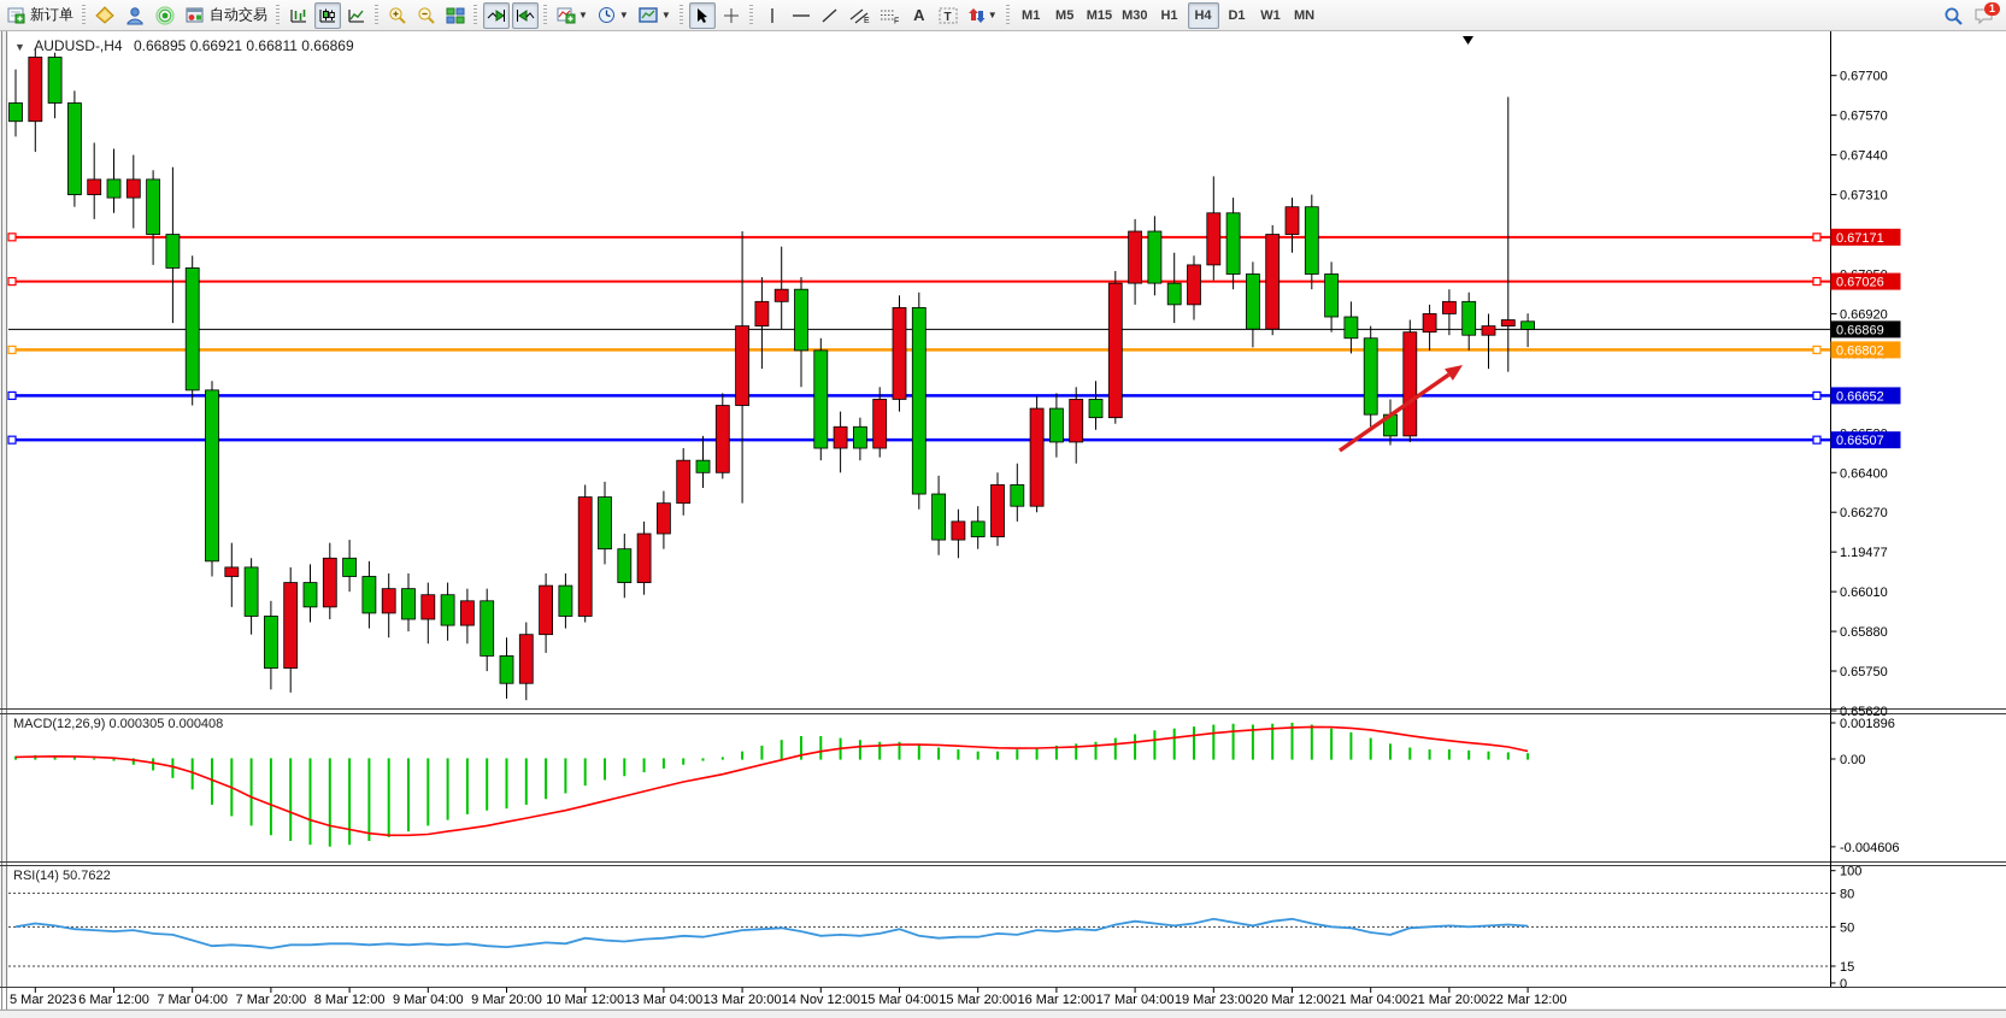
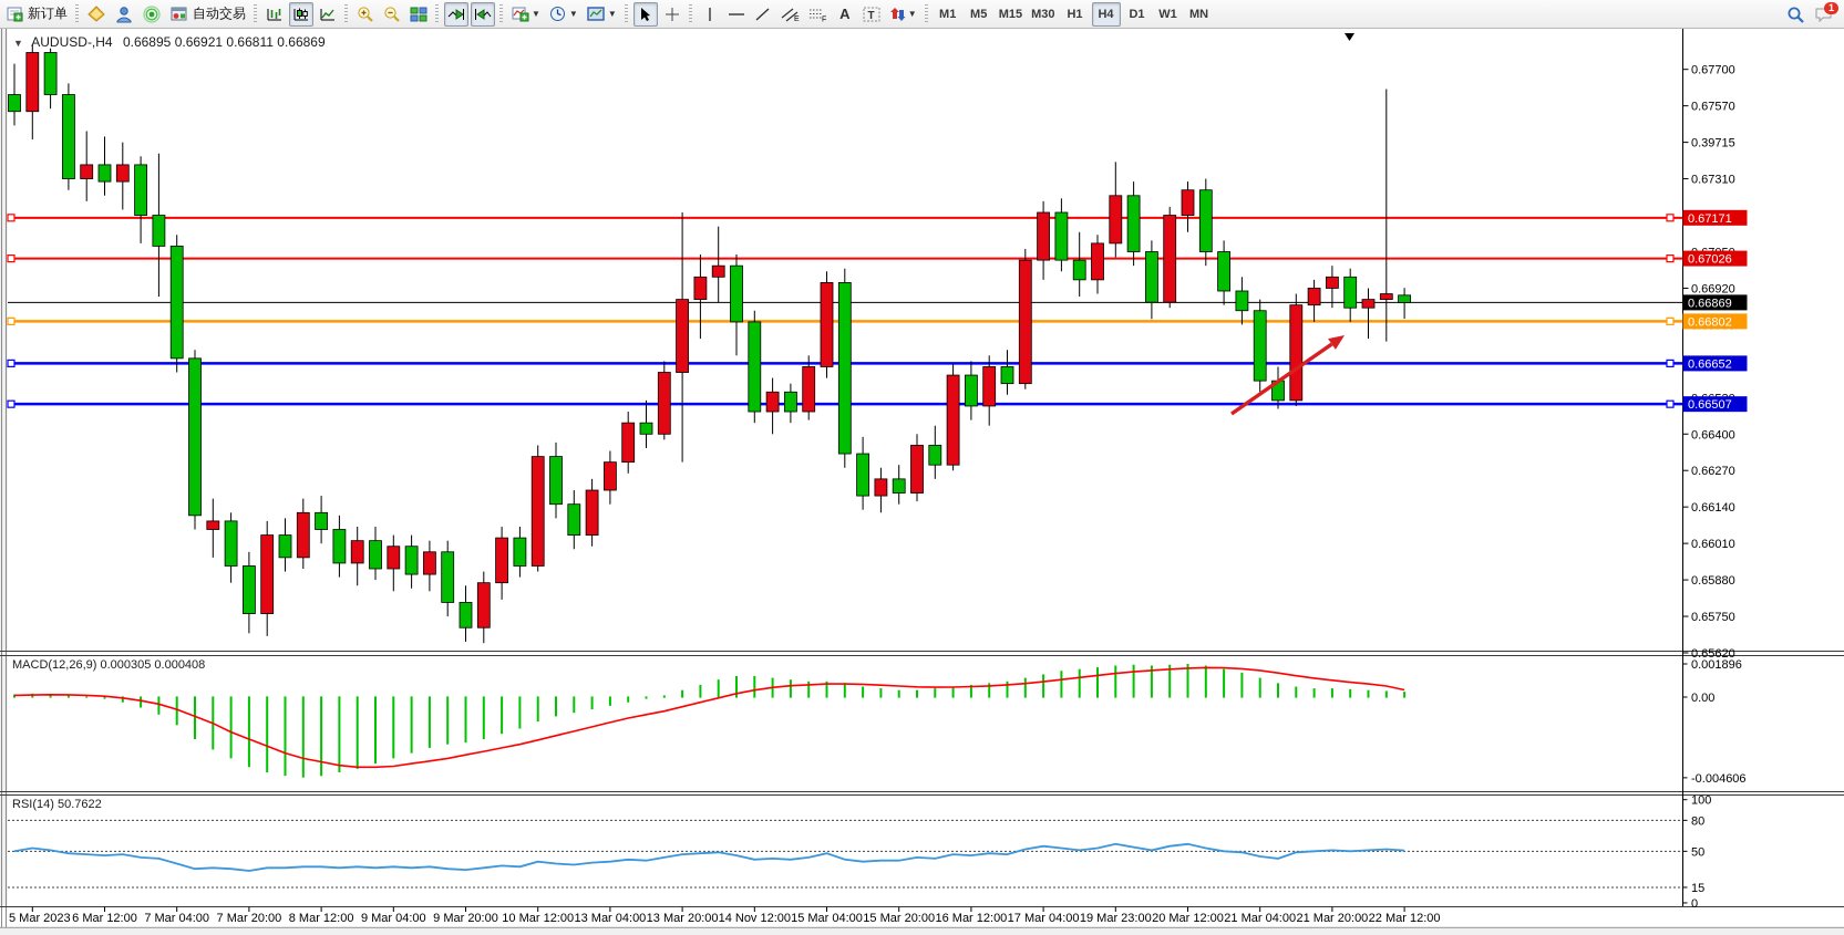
  新订单
  自动交易
  ▼
  ▼
  ▼
  A
  T
  ▼
  M1
  M5
  M15
  M30
  H1
  H4
  D1
  W1
  MN
  1
  0.67700
  0.67570
- 0.67440
+ 0.39715
  0.67310
  0.66920
  0.66400
  0.66270
- 1.19477
+ 0.66140
  0.66010
  0.65880
  0.65750
  0.65620
  0.67171
  0.67026
  0.66869
  0.66802
  0.66652
  0.66507
  0.001896
  0.00
  -0.004606
  100
  80
  50
  15
  0
  5 Mar 2023
  6 Mar 12:00
  7 Mar 04:00
  7 Mar 20:00
  8 Mar 12:00
  9 Mar 04:00
  9 Mar 20:00
  10 Mar 12:00
  13 Mar 04:00
  13 Mar 20:00
  14 Nov 12:00
  15 Mar 04:00
  15 Mar 20:00
  16 Mar 12:00
  17 Mar 04:00
  19 Mar 23:00
  20 Mar 12:00
  21 Mar 04:00
  21 Mar 20:00
  22 Mar 12:00
  ▼ AUDUSD-,H4 0.66895 0.66921 0.66811 0.66869
  MACD(12,26,9) 0.000305 0.000408
  RSI(14) 50.7622
